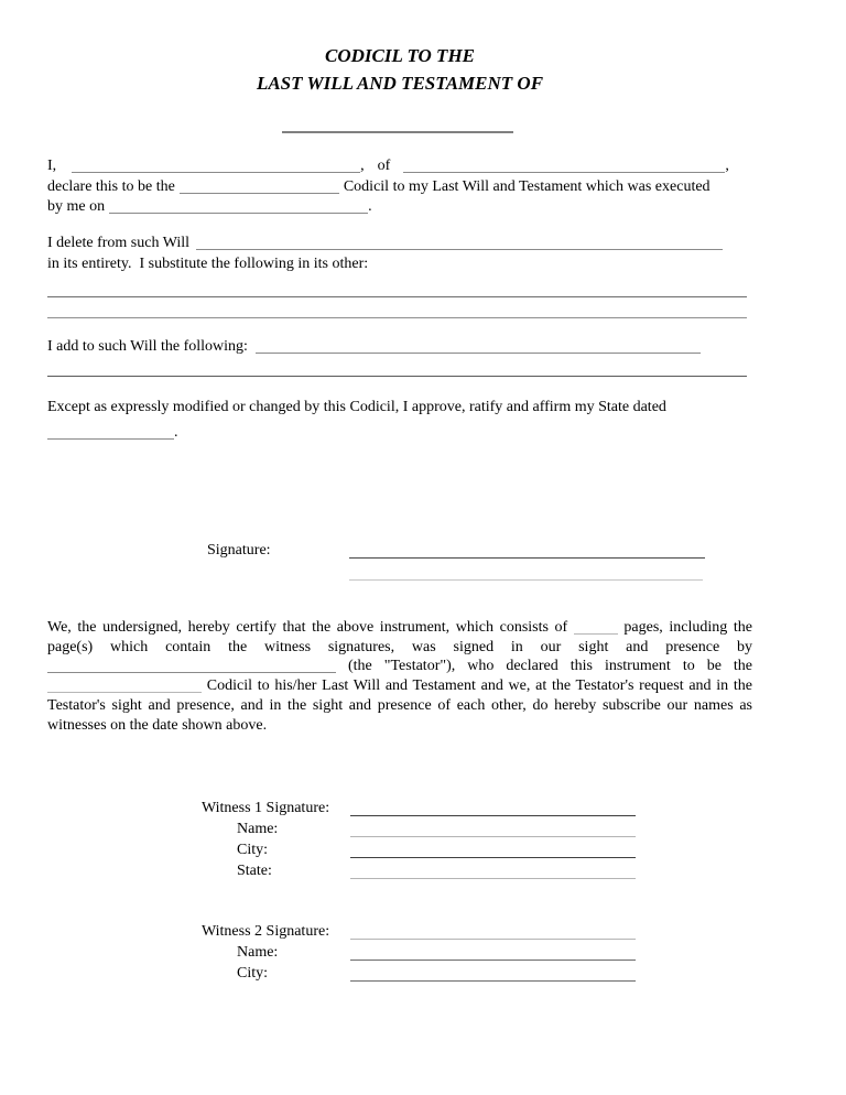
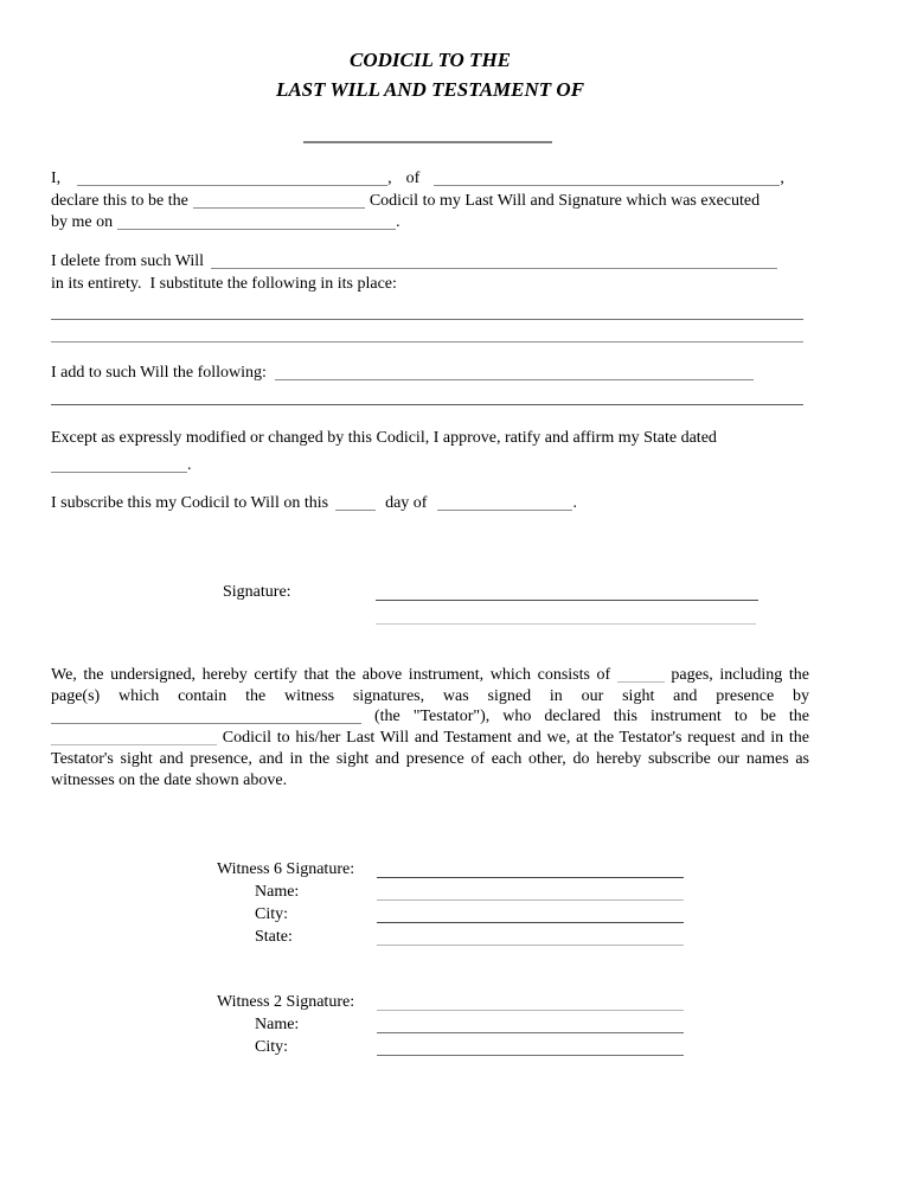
  CODICIL TO THE
  LAST WILL AND TESTAMENT OF
  I, , of ,
- declare this to be the Codicil to my Last Will and Testament which was executed
+ declare this to be the Codicil to my Last Will and Signature which was executed
  by me on .
  I delete from such Will
- in its entirety. I substitute the following in its other:
+ in its entirety. I substitute the following in its place:
  I add to such Will the following:
  Except as expressly modified or changed by this Codicil, I approve, ratify and affirm my State dated
  .
+ I subscribe this my Codicil to Will on this day of .
  Signature:
  We, the undersigned, hereby certify that the above instrument, which consists of pages, including the page(s) which contain the witness signatures, was signed in our sight and presence by (the "Testator"), who declared this instrument to be the Codicil to his/her Last Will and Testament and we, at the Testator's request and in the Testator's sight and presence, and in the sight and presence of each other, do hereby subscribe our names as witnesses on the date shown above.
- Witness 1 Signature:
+ Witness 6 Signature:
  Name:
  City:
  State:
  Witness 2 Signature:
  Name:
  City:
